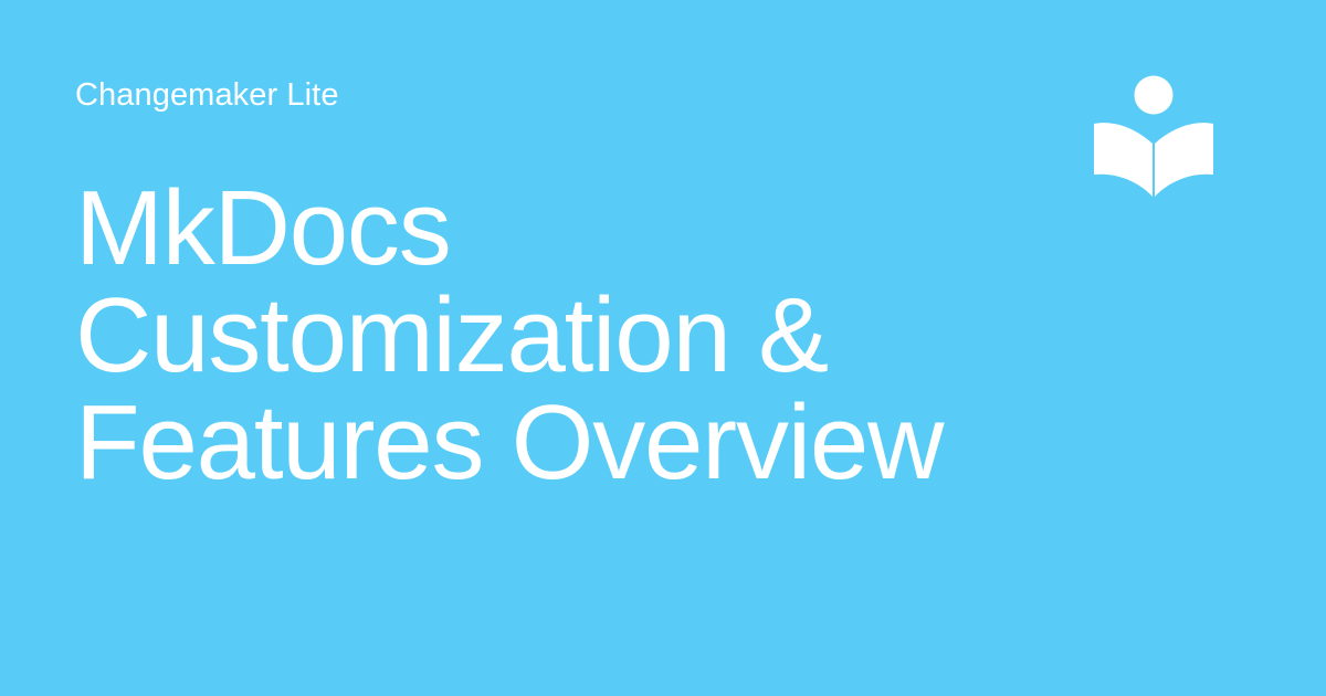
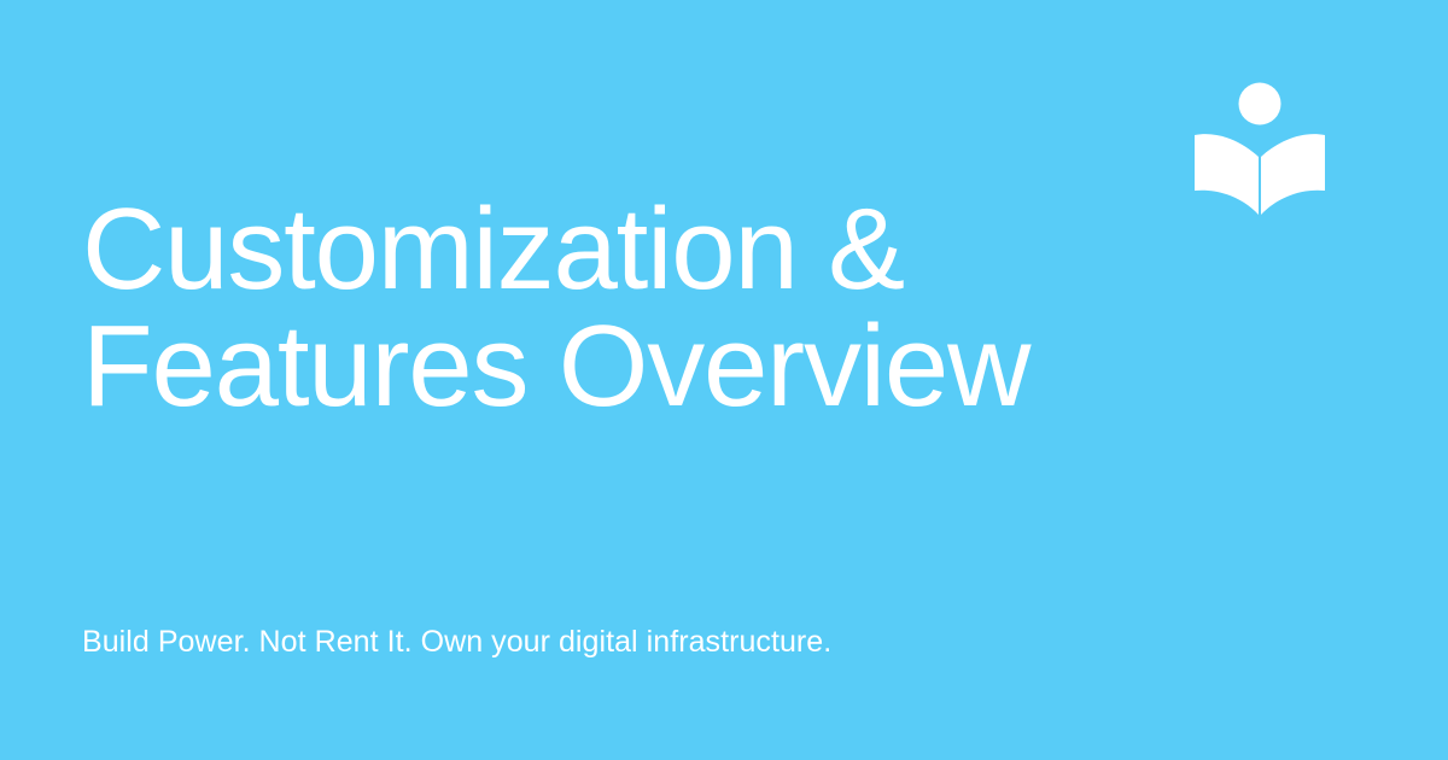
- Changemaker Lite
- MkDocs
  Customization &
  Features Overview
+ Build Power. Not Rent It. Own your digital infrastructure.
